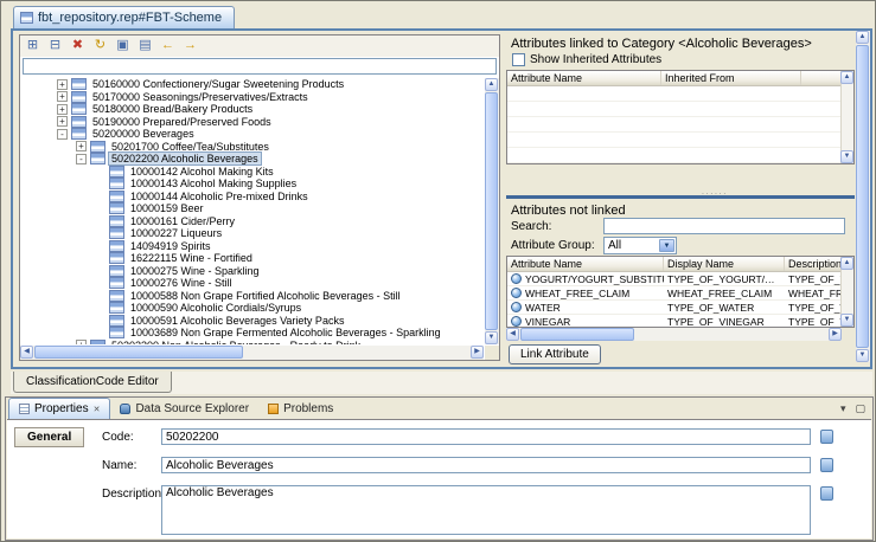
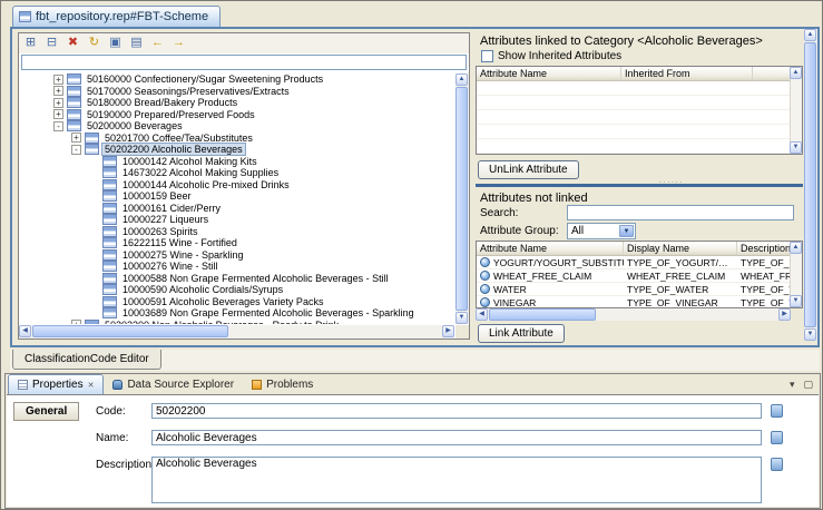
  fbt_repository.rep#FBT-Scheme
  ⊞
  ⊟
  ✖
  ↻
  ▣
  ▤
  ←
  →
  +
  50160000 Confectionery/Sugar Sweetening Products
  +
  50170000 Seasonings/Preservatives/Extracts
  +
  50180000 Bread/Bakery Products
  +
  50190000 Prepared/Preserved Foods
  -
  50200000 Beverages
  +
  50201700 Coffee/Tea/Substitutes
  -
  50202200 Alcoholic Beverages
  10000142 Alcohol Making Kits
- 10000143 Alcohol Making Supplies
+ 14673022 Alcohol Making Supplies
  10000144 Alcoholic Pre-mixed Drinks
  10000159 Beer
  10000161 Cider/Perry
  10000227 Liqueurs
- 14094919 Spirits
+ 10000263 Spirits
  16222115 Wine - Fortified
  10000275 Wine - Sparkling
  10000276 Wine - Still
- 10000588 Non Grape Fortified Alcoholic Beverages - Still
+ 10000588 Non Grape Fermented Alcoholic Beverages - Still
  10000590 Alcoholic Cordials/Syrups
  10000591 Alcoholic Beverages Variety Packs
  10003689 Non Grape Fermented Alcoholic Beverages - Sparkling
  Attributes linked to Category <Alcoholic Beverages>
  Show Inherited Attributes
  Attribute Name
  Inherited From
+ UnLink Attribute
  Attributes not linked
  Search:
  Attribute Group:
  All
  Attribute Name
  Display Name
  Description
  YOGURT/YOGURT_SUBSTIT
  WHEAT_FREE_CLAIM
  WHEAT_FREE_CLAIM
  WATER
  TYPE_OF_WATER
  VINEGAR
  TYPE_OF_VINEGAR
  Link Attribute
  ClassificationCode Editor
  Properties
  Data Source Explorer
  Problems
  General
  Code:
  50202200
  Name:
  Alcoholic Beverages
  Description
  Alcoholic Beverages
